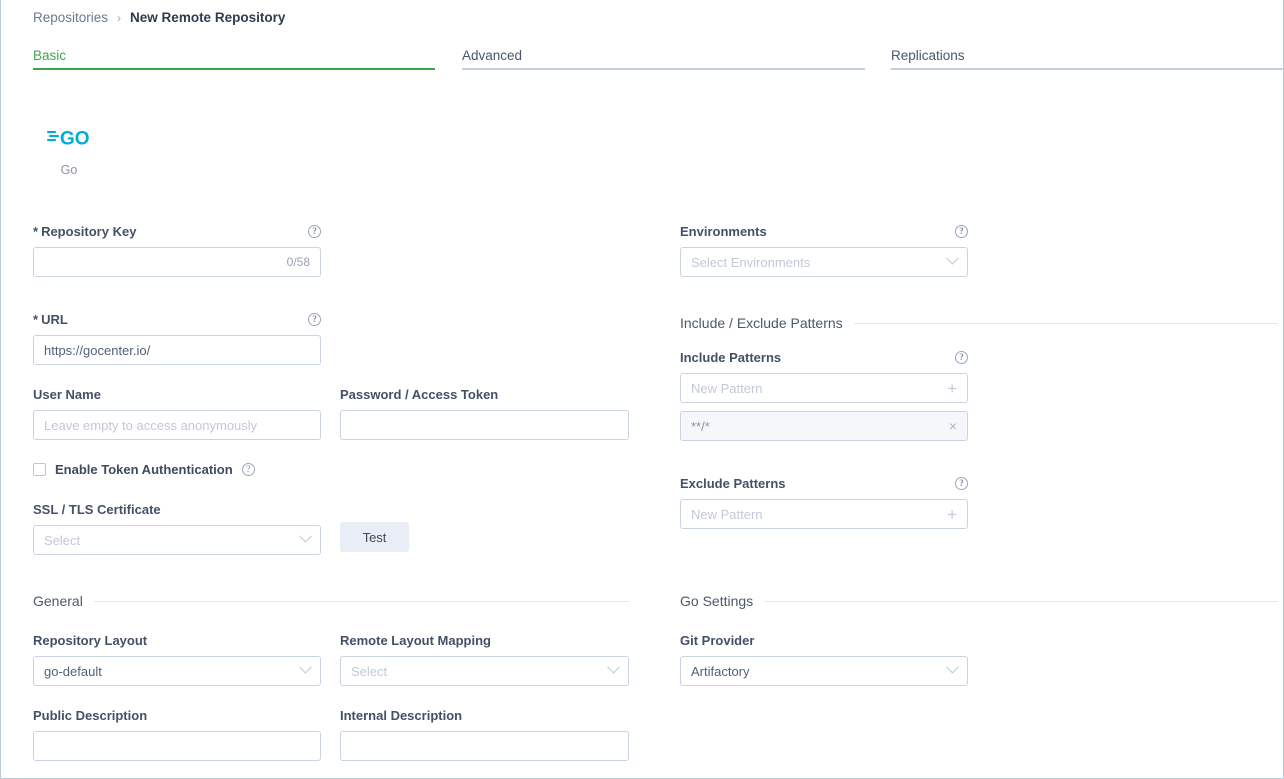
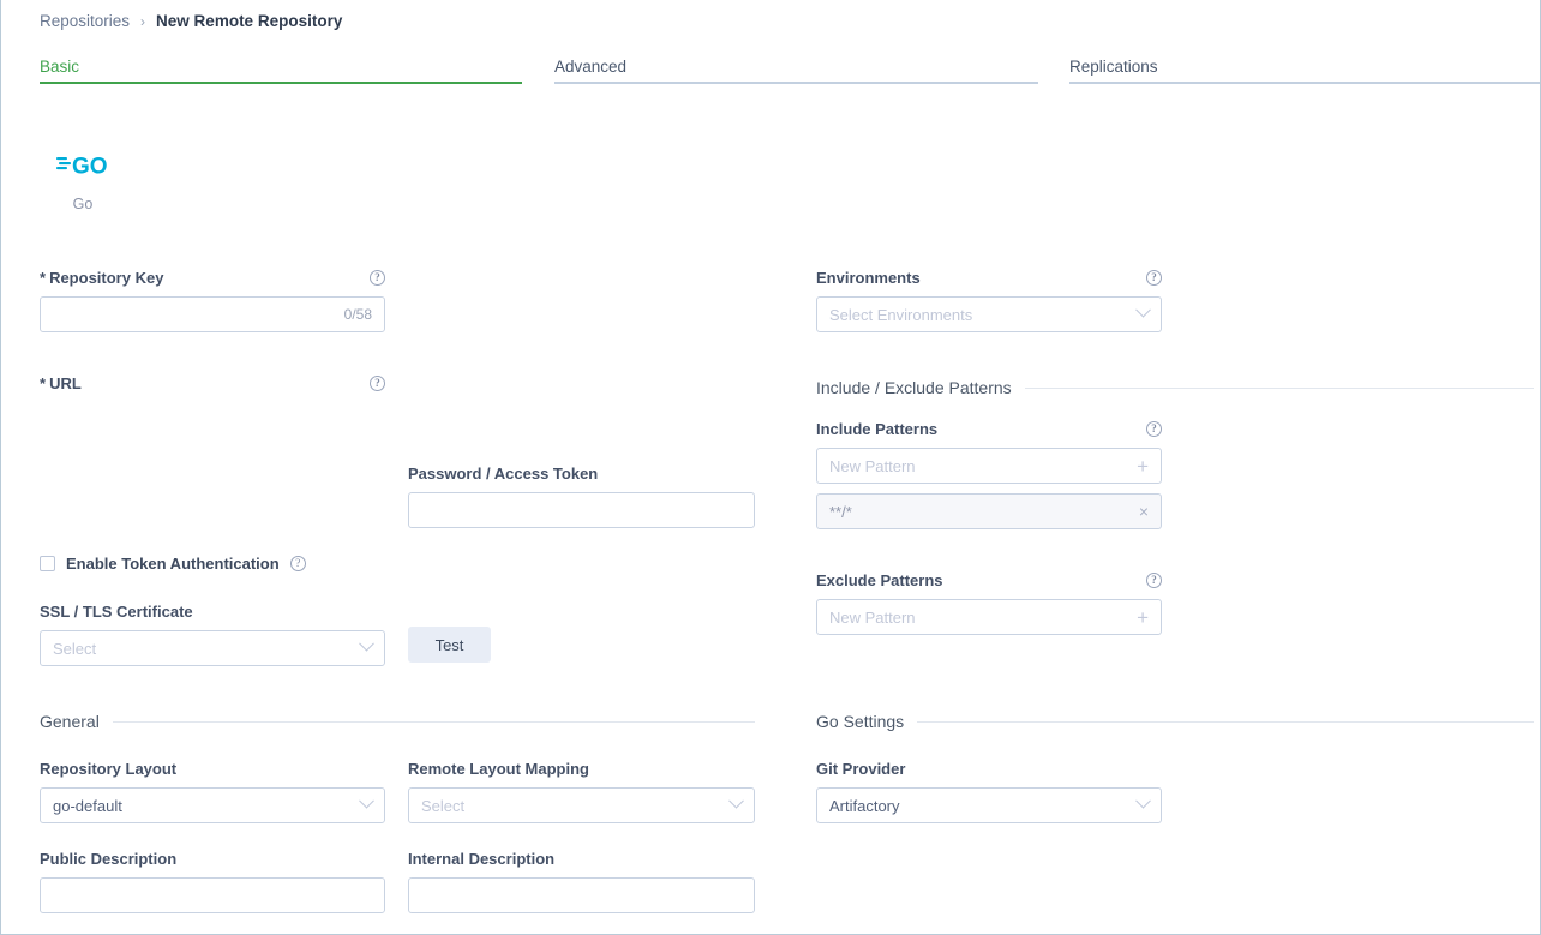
  Repositories
  ›
  New Remote Repository
  Basic
  Advanced
  Replications
  GO
  Go
  *
  Repository Key
  ?
  0/58
  *
  URL
  ?
- https://gocenter.io/
- User Name
- Leave empty to access anonymously
  Password / Access Token
  Enable Token Authentication
  ?
  SSL / TLS Certificate
  Select
  Test
  Environments
  ?
  Select Environments
  Include / Exclude Patterns
  Include Patterns
  ?
  New Pattern
  +
  **/*
  ×
  Exclude Patterns
  ?
  New Pattern
  +
  General
  Repository Layout
  go-default
  Remote Layout Mapping
  Select
  Public Description
  Internal Description
  Go Settings
  Git Provider
  Artifactory
